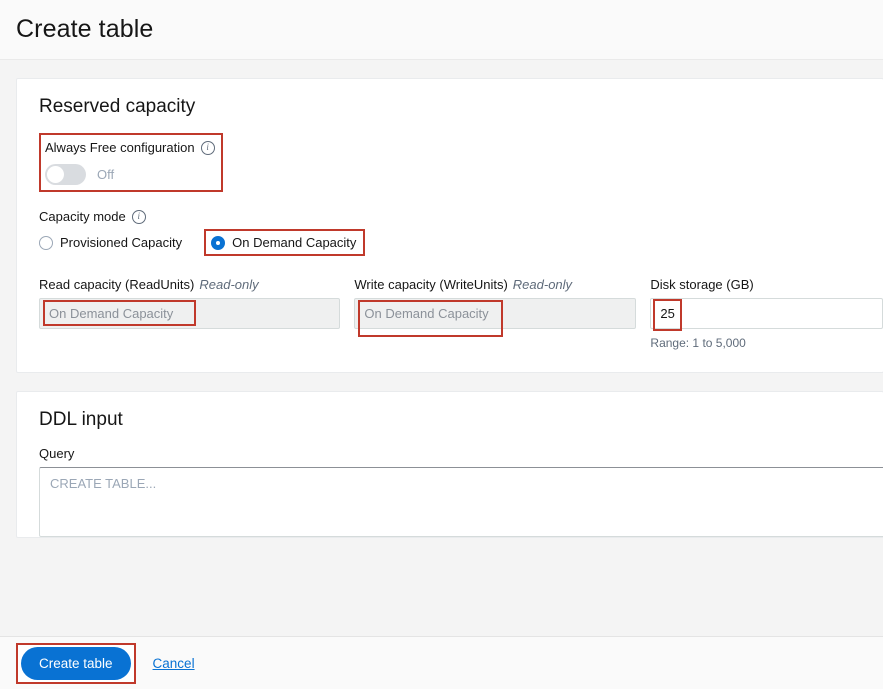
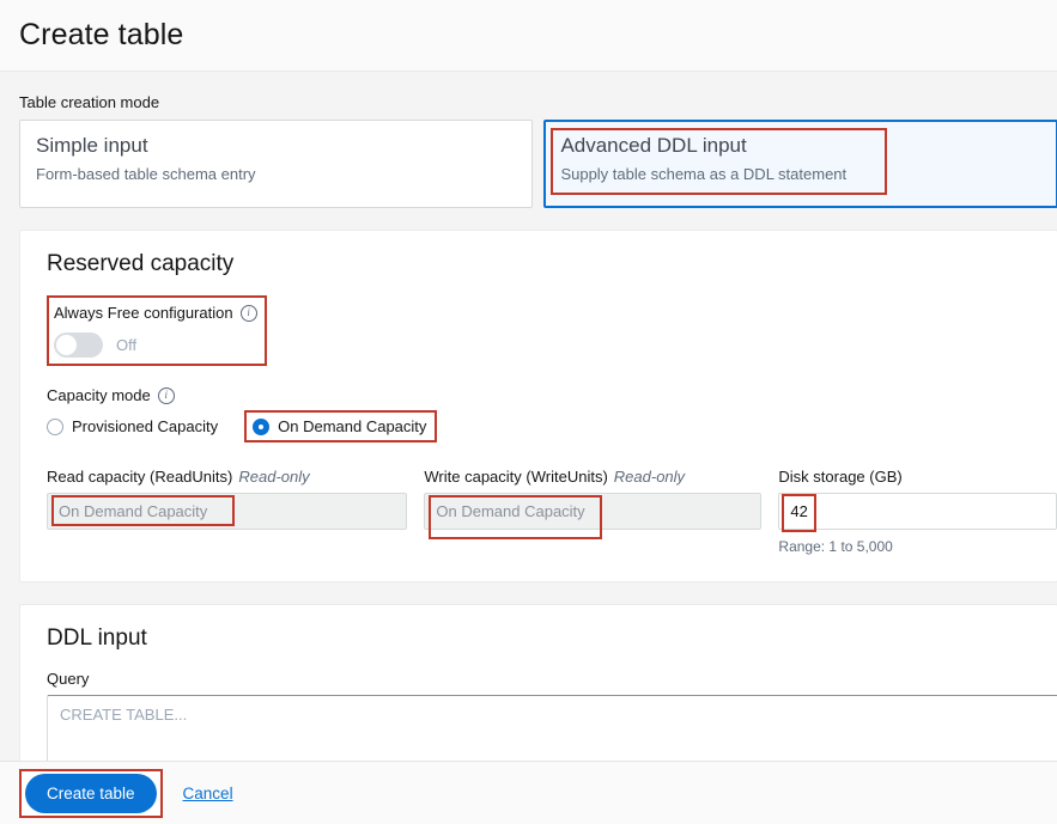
  Create table
+ Table creation mode
+ Simple input
+ Form-based table schema entry
+ Advanced DDL input
+ Supply table schema as a DDL statement
  Reserved capacity
  Always Free configuration
  i
  Off
  Capacity mode
  i
  Provisioned Capacity
  On Demand Capacity
  Read capacity (ReadUnits) Read-only
  On Demand Capacity
  Write capacity (WriteUnits) Read-only
  On Demand Capacity
  Disk storage (GB)
- 25
+ 42
  Range: 1 to 5,000
  DDL input
  Query
  CREATE TABLE...
  Create table
  Cancel
